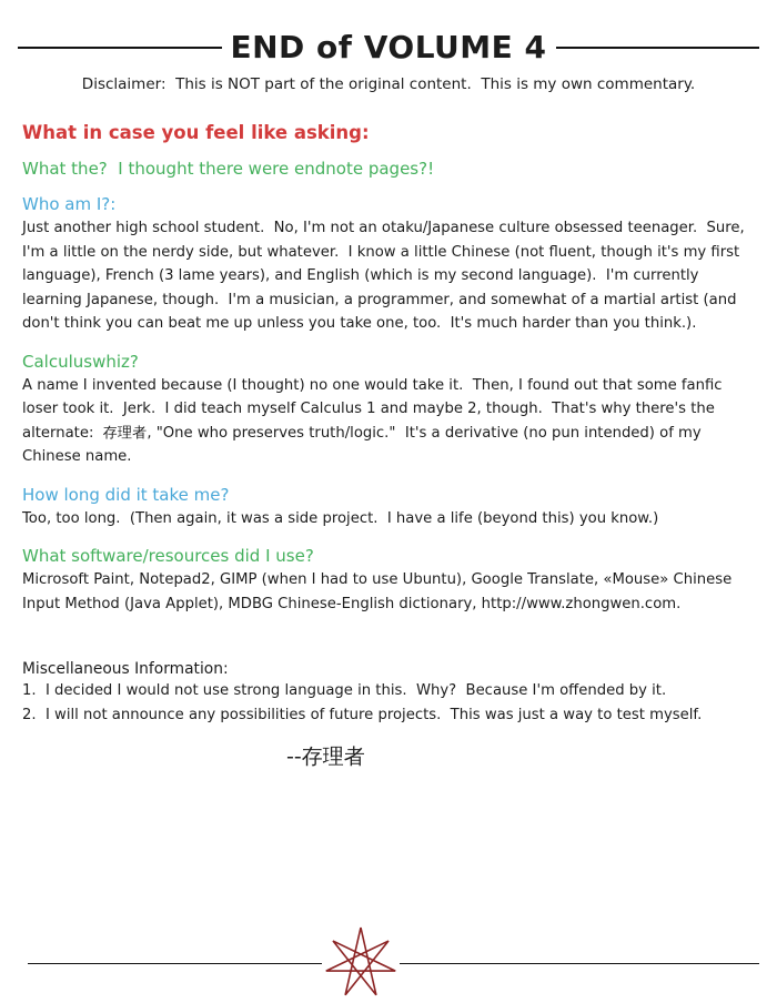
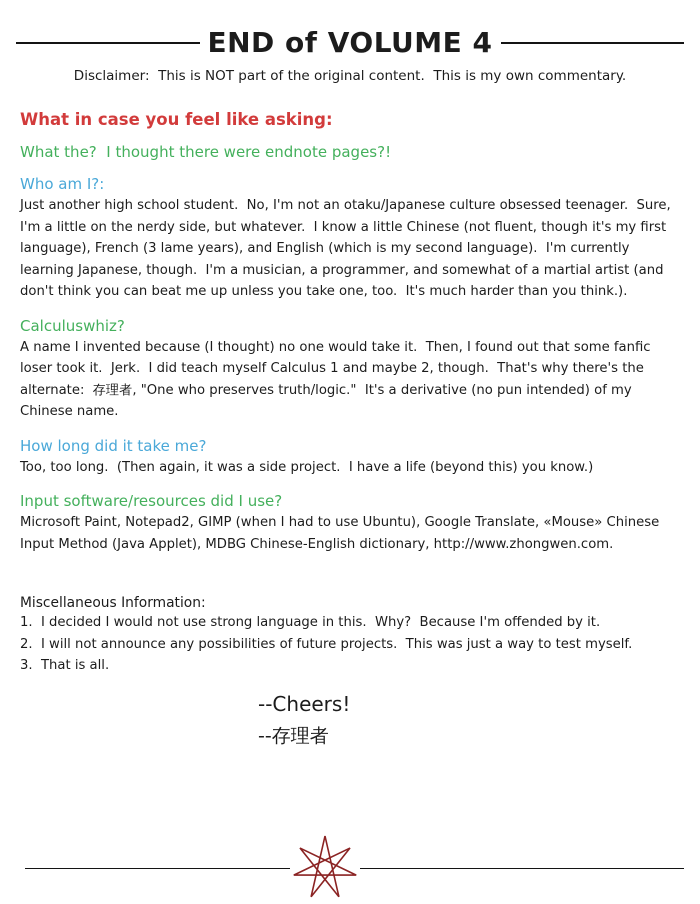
  END of VOLUME 4
  Disclaimer: This is NOT part of the original content. This is my own commentary.
  What in case you feel like asking:
  What the? I thought there were endnote pages?!
  Who am I?:
  Just another high school student. No, I'm not an otaku/Japanese culture obsessed teenager. Sure, I'm a little on the nerdy side, but whatever. I know a little Chinese (not fluent, though it's my first language), French (3 lame years), and English (which is my second language). I'm currently learning Japanese, though. I'm a musician, a programmer, and somewhat of a martial artist (and don't think you can beat me up unless you take one, too. It's much harder than you think.).
  Calculuswhiz?
  A name I invented because (I thought) no one would take it. Then, I found out that some fanfic loser took it. Jerk. I did teach myself Calculus 1 and maybe 2, though. That's why there's the alternate: 存理者, "One who preserves truth/logic." It's a derivative (no pun intended) of my Chinese name.
  How long did it take me?
  Too, too long. (Then again, it was a side project. I have a life (beyond this) you know.)
- What software/resources did I use?
+ Input software/resources did I use?
  Microsoft Paint, Notepad2, GIMP (when I had to use Ubuntu), Google Translate, «Mouse» Chinese Input Method (Java Applet), MDBG Chinese-English dictionary, http://www.zhongwen.com.
  Miscellaneous Information:
  1. I decided I would not use strong language in this. Why? Because I'm offended by it.
  2. I will not announce any possibilities of future projects. This was just a way to test myself.
+ 3. That is all.
+ --Cheers!
  --存理者
